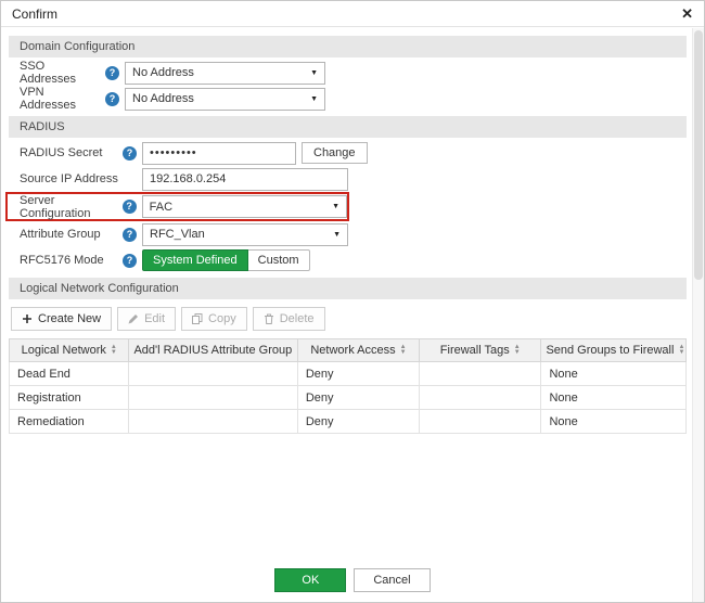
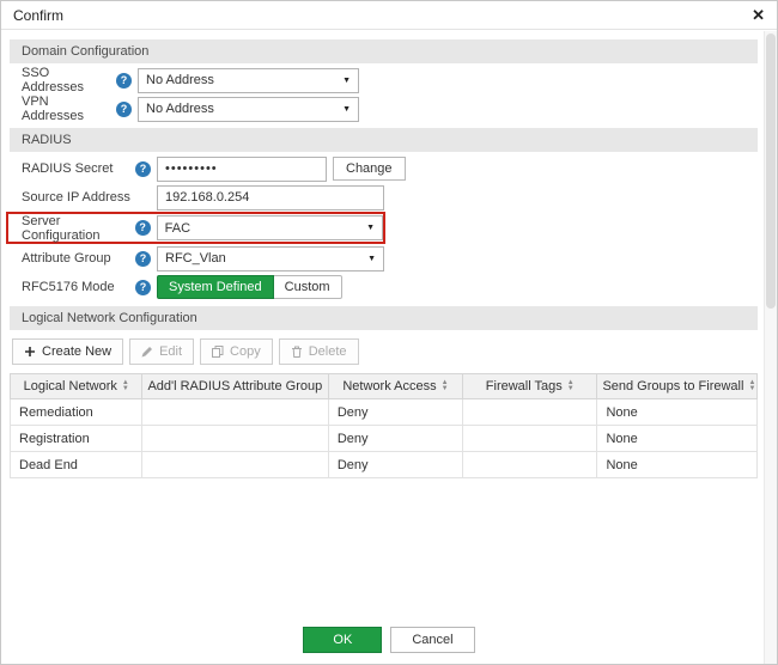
  Confirm
  ✕
  Domain Configuration
  SSO Addresses
  ?
  No Address
  VPN Addresses
  ?
  No Address
  RADIUS
  RADIUS Secret
  ?
  •••••••••
  Change
  Source IP Address
  192.168.0.254
  Server Configuration
  ?
  FAC
  Attribute Group
  ?
  RFC_Vlan
  RFC5176 Mode
  ?
  System Defined
  Custom
  Logical Network Configuration
  Create New
  Edit
  Copy
  Delete
  Logical Network	Add'l RADIUS Attribute Group	Network Access	Firewall Tags	Send Groups to Firewall
- Dead End		Deny		None
+ Remediation		Deny		None
  Registration		Deny		None
- Remediation		Deny		None
+ Dead End		Deny		None
  OK
  Cancel
